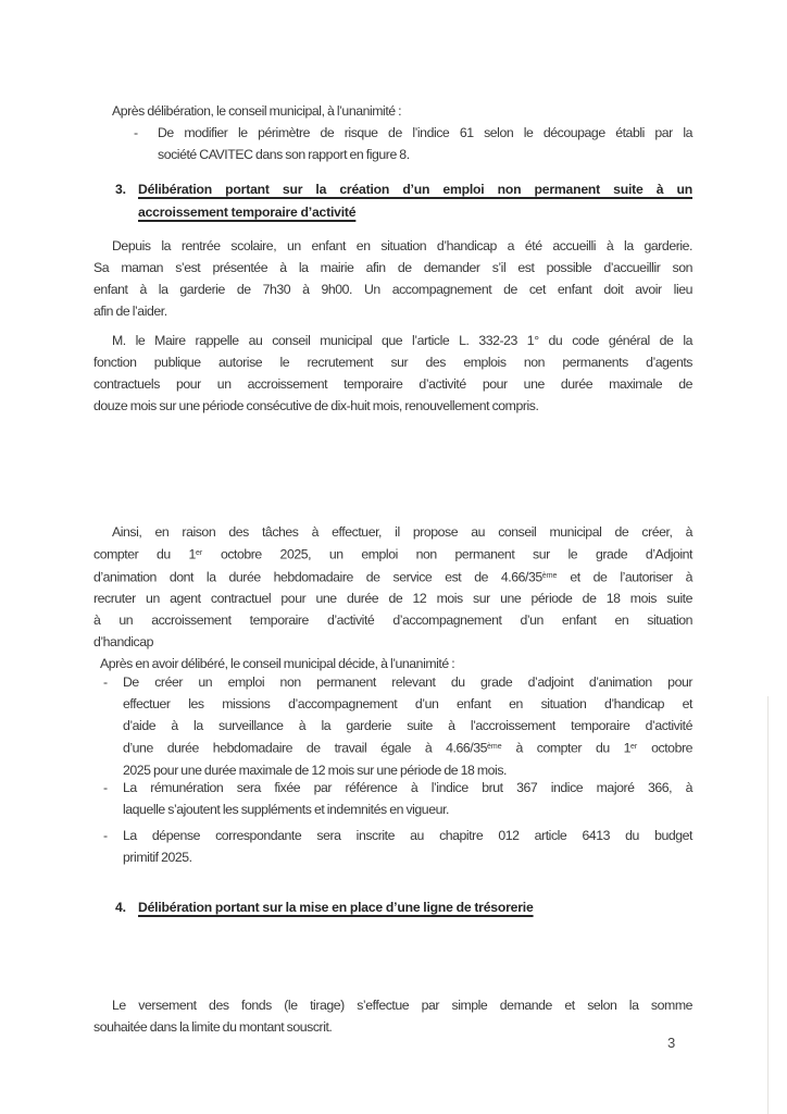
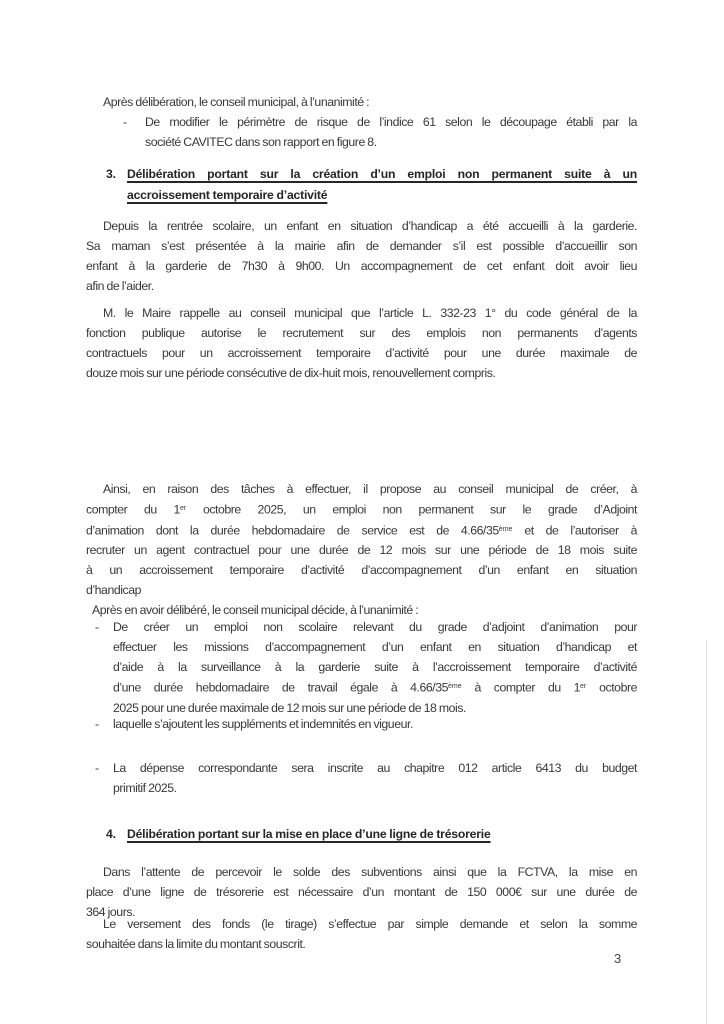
  Après délibération, le conseil municipal, à l’unanimité :
  -
  De modifier le périmètre de risque de l’indice 61 selon le découpage établi par la
  société CAVITEC dans son rapport en figure 8.
  3.
  Délibération portant sur la création d’un emploi non permanent suite à un
  accroissement temporaire d’activité
  Depuis la rentrée scolaire, un enfant en situation d’handicap a été accueilli à la garderie.
  Sa maman s’est présentée à la mairie afin de demander s’il est possible d’accueillir son
  enfant à la garderie de 7h30 à 9h00. Un accompagnement de cet enfant doit avoir lieu
  afin de l’aider.
  M. le Maire rappelle au conseil municipal que l’article L. 332-23 1° du code général de la
  fonction publique autorise le recrutement sur des emplois non permanents d’agents
  contractuels pour un accroissement temporaire d’activité pour une durée maximale de
  douze mois sur une période consécutive de dix-huit mois, renouvellement compris.
  Ainsi, en raison des tâches à effectuer, il propose au conseil municipal de créer, à
  compter du 1 octobre 2025, un emploi non permanent sur le grade d’Adjoint
  d’animation dont la durée hebdomadaire de service est de 4.66/35 et de l’autoriser à
  recruter un agent contractuel pour une durée de 12 mois sur une période de 18 mois suite
  à un accroissement temporaire d’activité d’accompagnement d’un enfant en situation
  d’handicap
  Après en avoir délibéré, le conseil municipal décide, à l’unanimité :
  -
- De créer un emploi non permanent relevant du grade d’adjoint d’animation pour
+ De créer un emploi non scolaire relevant du grade d’adjoint d’animation pour
  effectuer les missions d’accompagnement d’un enfant en situation d’handicap et
  d’aide à la surveillance à la garderie suite à l’accroissement temporaire d’activité
  d’une durée hebdomadaire de travail égale à 4.66/35 à compter du 1 octobre
  2025 pour une durée maximale de 12 mois sur une période de 18 mois.
  -
- La rémunération sera fixée par référence à l’indice brut 367 indice majoré 366, à
  laquelle s’ajoutent les suppléments et indemnités en vigueur.
  -
  La dépense correspondante sera inscrite au chapitre 012 article 6413 du budget
  primitif 2025.
  4.
  Délibération portant sur la mise en place d’une ligne de trésorerie
+ Dans l’attente de percevoir le solde des subventions ainsi que la FCTVA, la mise en
+ place d’une ligne de trésorerie est nécessaire d’un montant de 150 000€ sur une durée de
+ 364 jours.
  Le versement des fonds (le tirage) s’effectue par simple demande et selon la somme
  souhaitée dans la limite du montant souscrit.
  3
